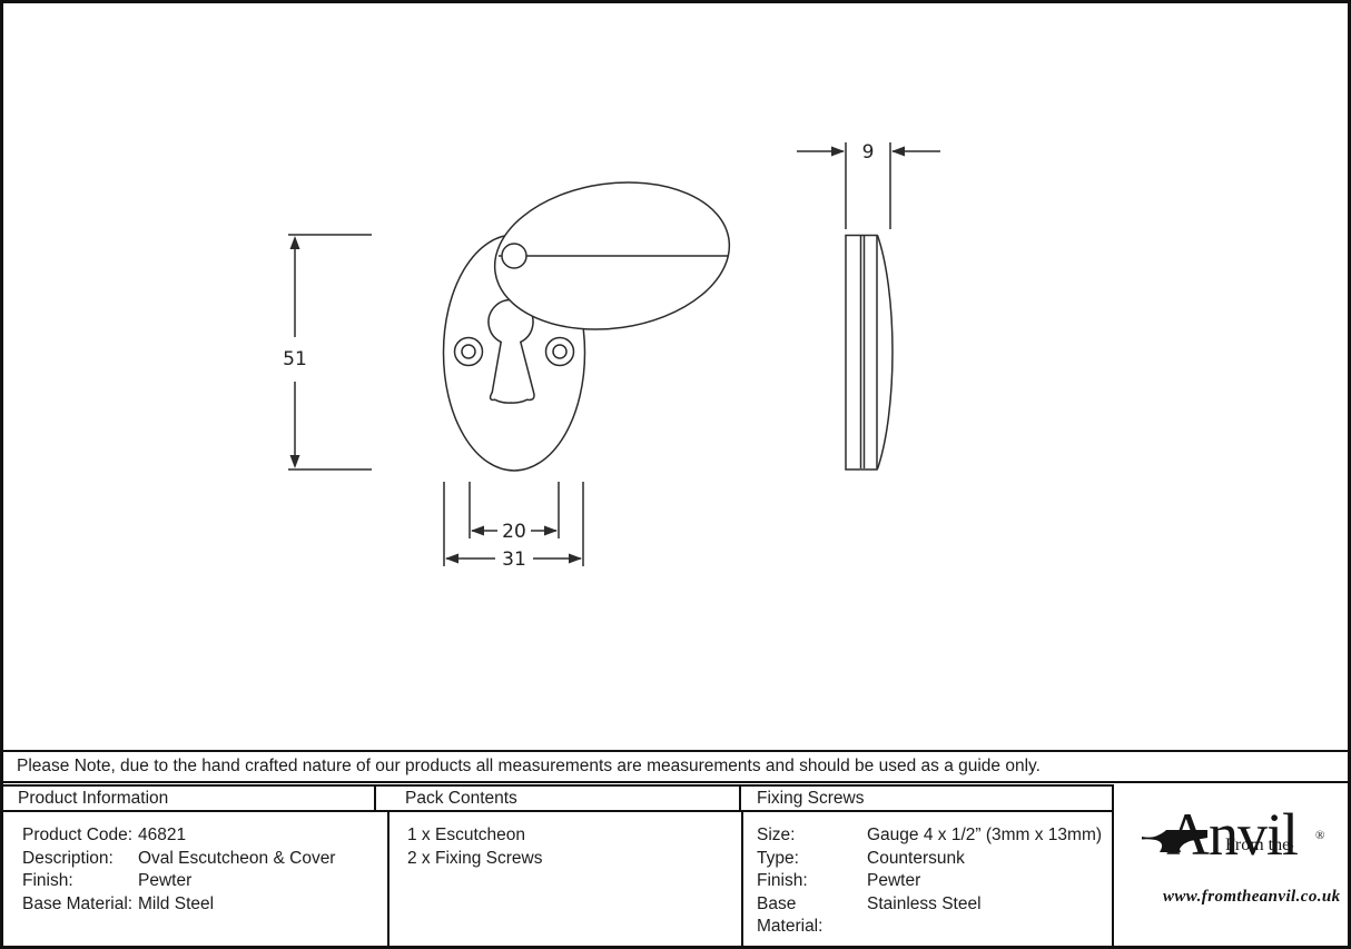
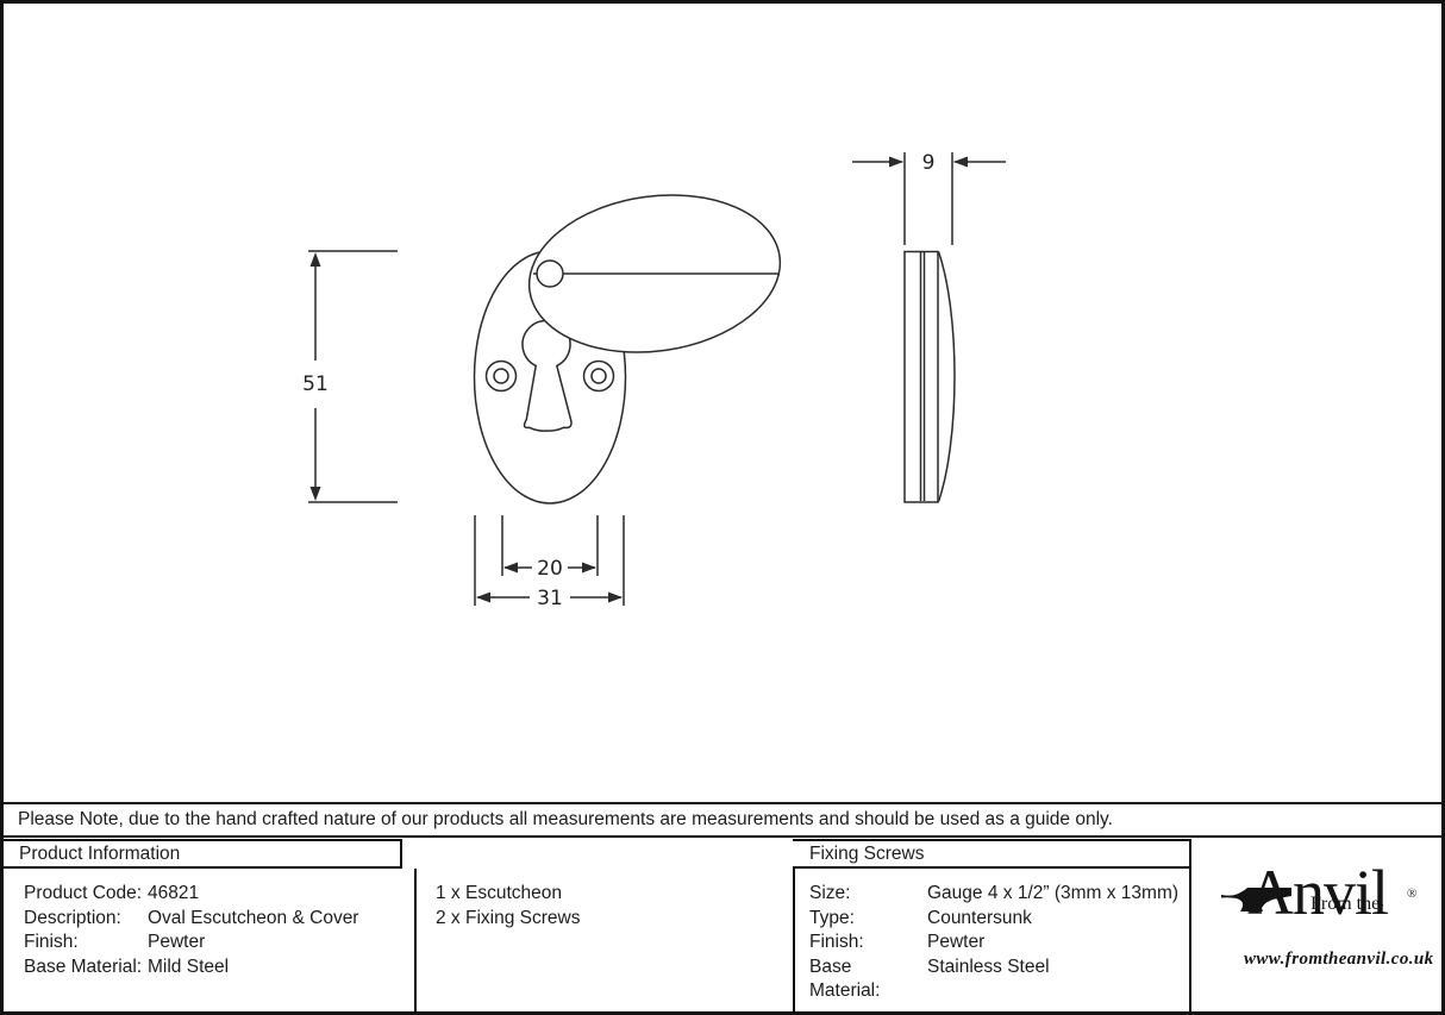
  51
  20
  31
  9
  Please Note, due to the hand crafted nature of our products all measurements are measurements and should be used as a guide only.
  Product Information
- Pack Contents
  Fixing Screws
  Product Code:
  46821
  Description:
  Oval Escutcheon & Cover
  Finish:
  Pewter
  Base Material:
  Mild Steel
  1 x Escutcheon
  2 x Fixing Screws
  Size:
  Gauge 4 x 1/2” (3mm x 13mm)
  Type:
  Countersunk
  Finish:
  Pewter
  Base Material:
  Stainless Steel
  nvil
  From the
  ♦
  ®
  www.fromtheanvil.co.uk
